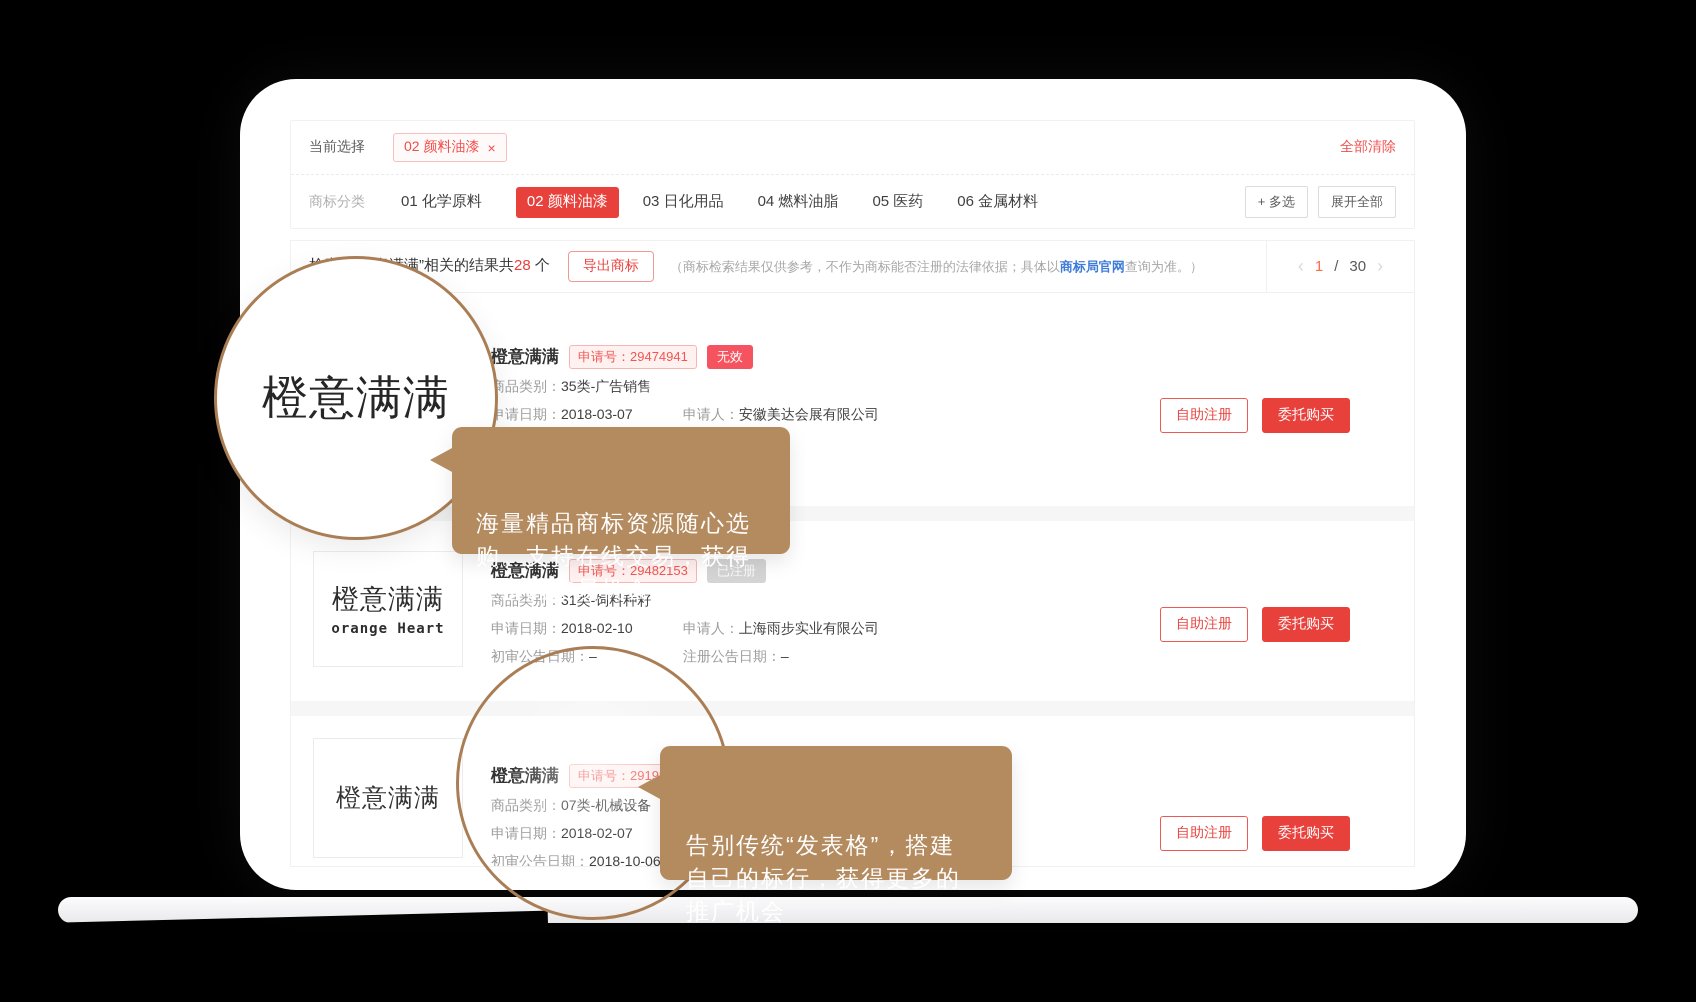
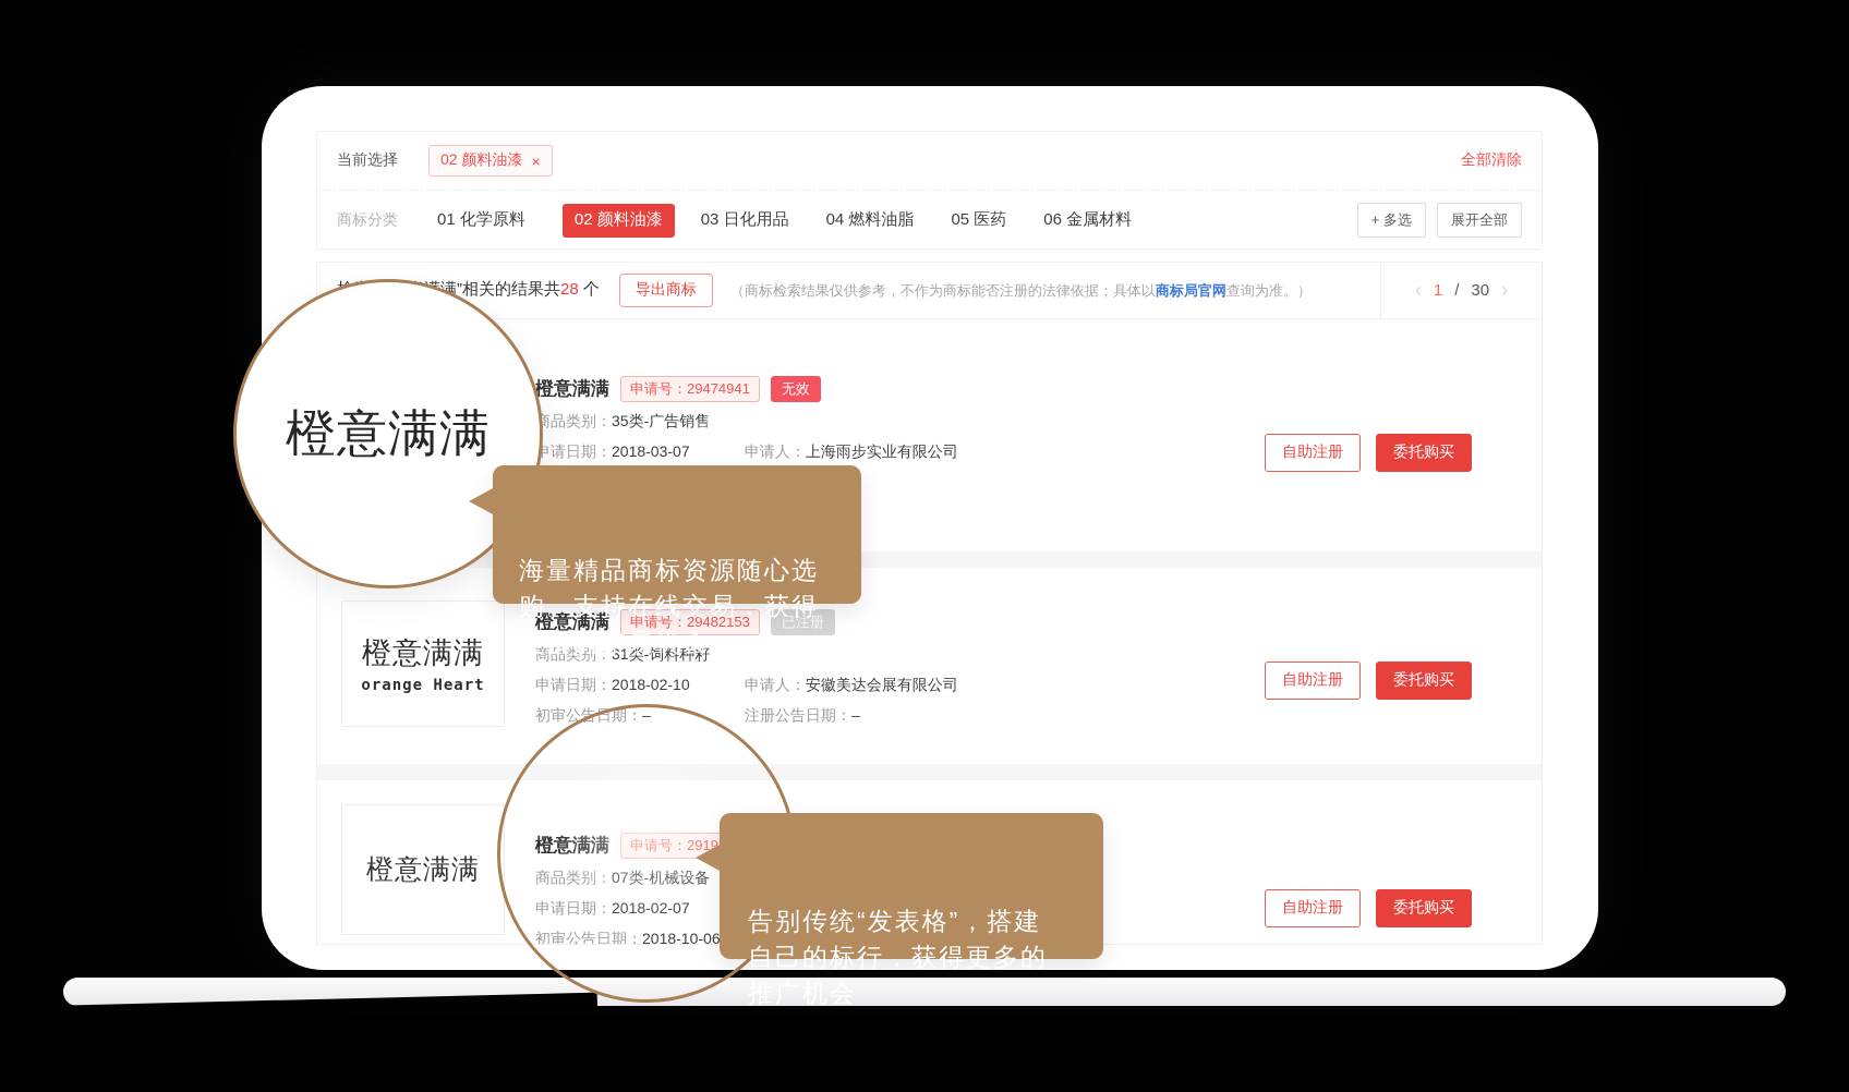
  当前选择
  02 颜料油漆
  ×
  全部清除
  商标分类
  01 化学原料
  02 颜料油漆
  03 日化用品
  04 燃料油脂
  05 医药
  06 金属材料
  + 多选
  展开全部
  导出商标
  （商标检索结果仅供参考，不作为商标能否注册的法律依据；具体以商标局官网查询为准。）
  ‹
  1
  /
  30
  ›
  橙意满满
  申请号：29474941
  无效
  商品类别：35类-广告销售
- 申请日期：2018-03-07 申请人：安徽美达会展有限公司
+ 申请日期：2018-03-07 申请人：上海雨步实业有限公司
  自助注册
  委托购买
  橙意满满
  orange Heart
- 申请日期：2018-02-10 申请人：上海雨步实业有限公司
+ 申请日期：2018-02-10 申请人：安徽美达会展有限公司
  自助注册
  委托购买
  橙意满满
  自助注册
  委托购买
  橙意满满
  海量精品商标资源随心选
  购。支持在线交易，获得
  更多的交易机会
  告别传统“发表格”，搭建
  自己的标行，获得更多的
  推广机会
